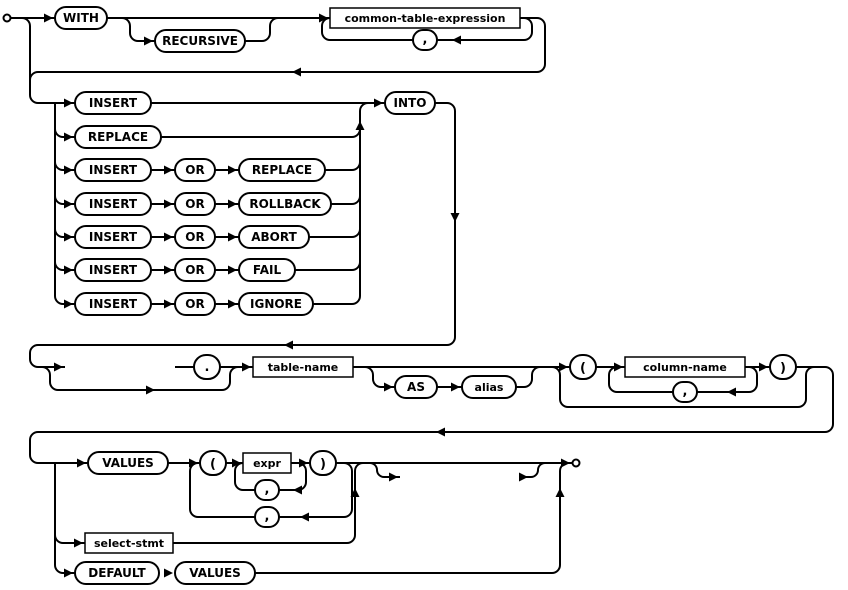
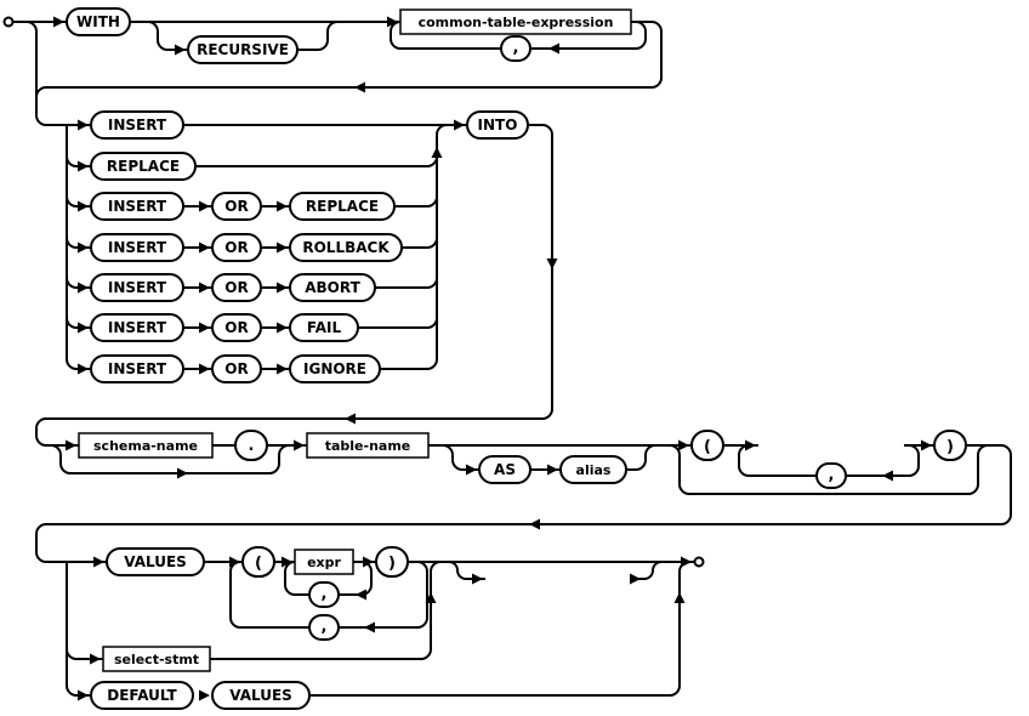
  WITH
  RECURSIVE
  common-table-expression
  ,
  INSERT
  REPLACE
  INSERT
  OR
  REPLACE
  INSERT
  OR
  ROLLBACK
  INSERT
  OR
  ABORT
  INSERT
  OR
  FAIL
  INSERT
  OR
  IGNORE
  INTO
+ schema-name
  .
  table-name
  AS
  alias
  (
- column-name
  )
  ,
  VALUES
  (
  expr
  )
  ,
  ,
  select-stmt
  DEFAULT
  VALUES
